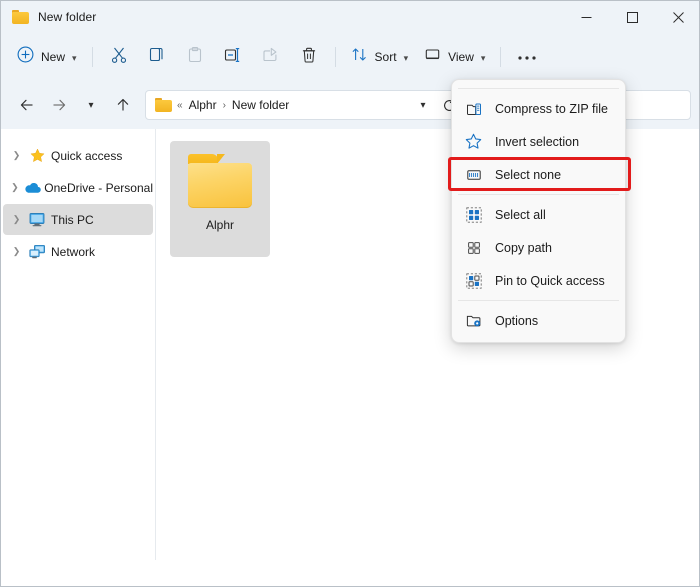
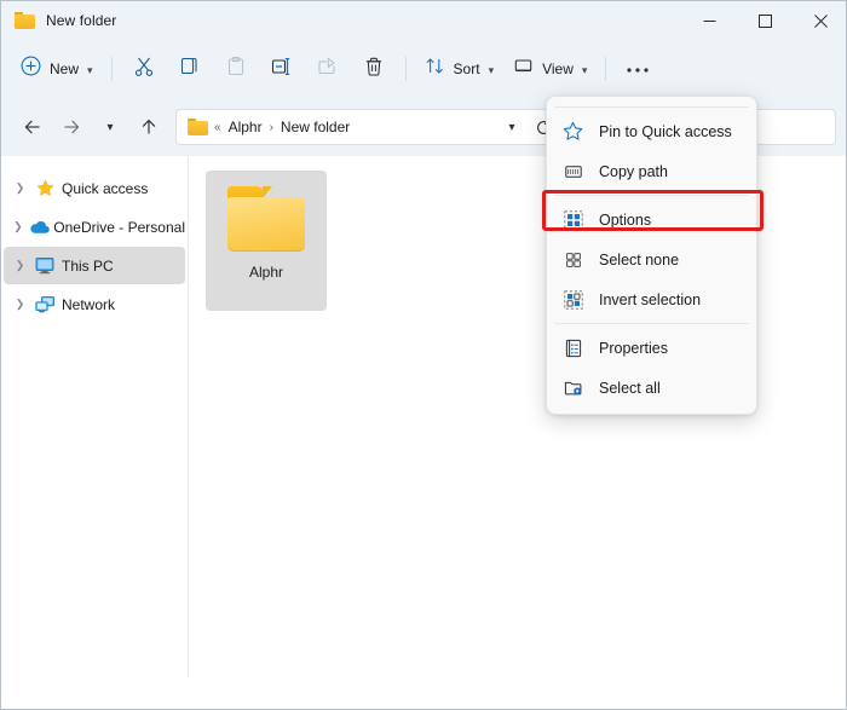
  New folder
  New
  ▾
  Sort
  ▾
  View
  ▾
  ▾
  «
  Alphr
  ›
  New folder
  ▾
  ❯
  Quick access
  ❯
  OneDrive - Personal
  ❯
  This PC
  ❯
  Network
  Alphr
- Compress to ZIP file
- Invert selection
+ Pin to Quick access
- Select none
+ Copy path
- Select all
+ Options
- Copy path
+ Select none
- Pin to Quick access
+ Invert selection
+ Properties
- Options
+ Select all
